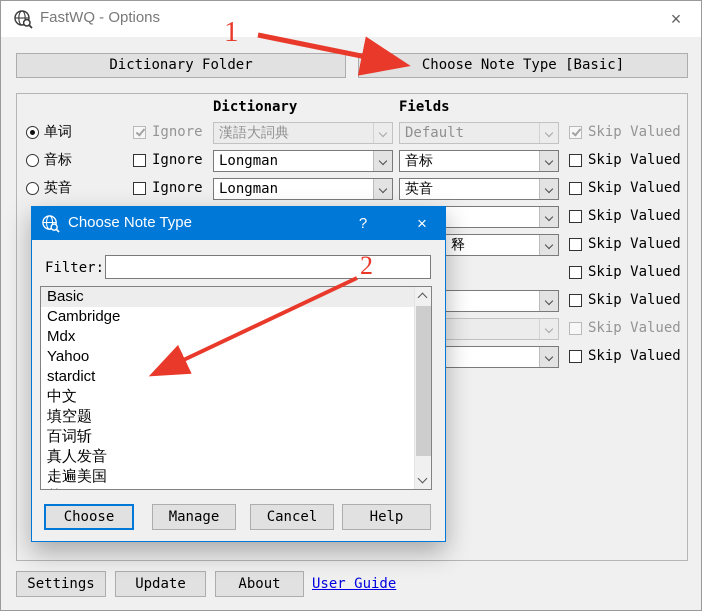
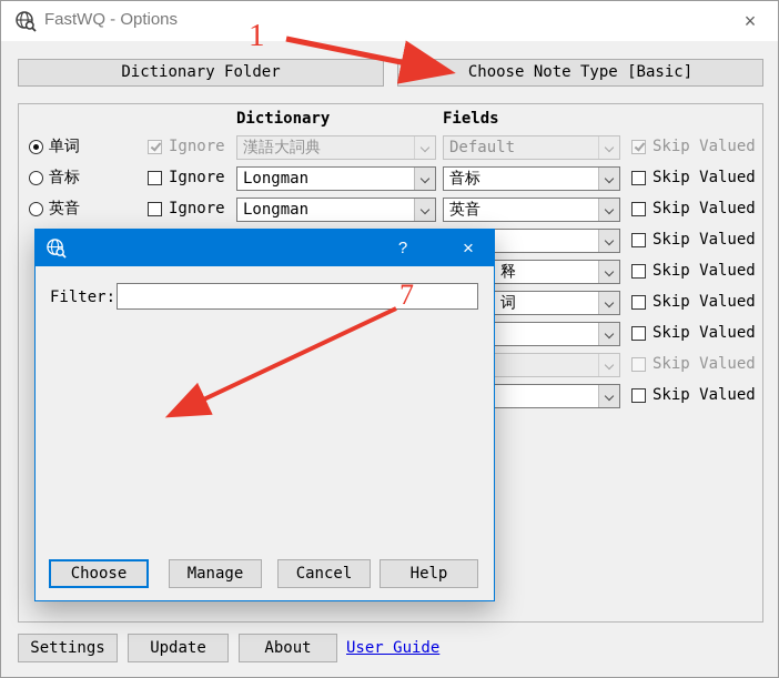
  FastWQ - Options
  ×
  Dictionary Folder
  Choose Note Type [Basic]
  Dictionary
  Fields
  单词
  Ignore
  漢語大詞典
  Default
  Skip Valued
  音标
  Ignore
  Longman
  音标
  Skip Valued
  英音
  Ignore
  Longman
  英音
  Skip Valued
  Skip Valued
  释
  Skip Valued
+ 词
  Skip Valued
  Skip Valued
  Skip Valued
  Skip Valued
- Choose Note Type
  ?
  ×
  Filter:
- Basic
- Cambridge
- Mdx
- Yahoo
- stardict
- 中文
- 填空题
- 百词斩
- 真人发音
- 走遍美国
  Choose
  Manage
  Cancel
  Help
  Settings
  Update
  About
  User Guide
  1
- 2
+ 7
